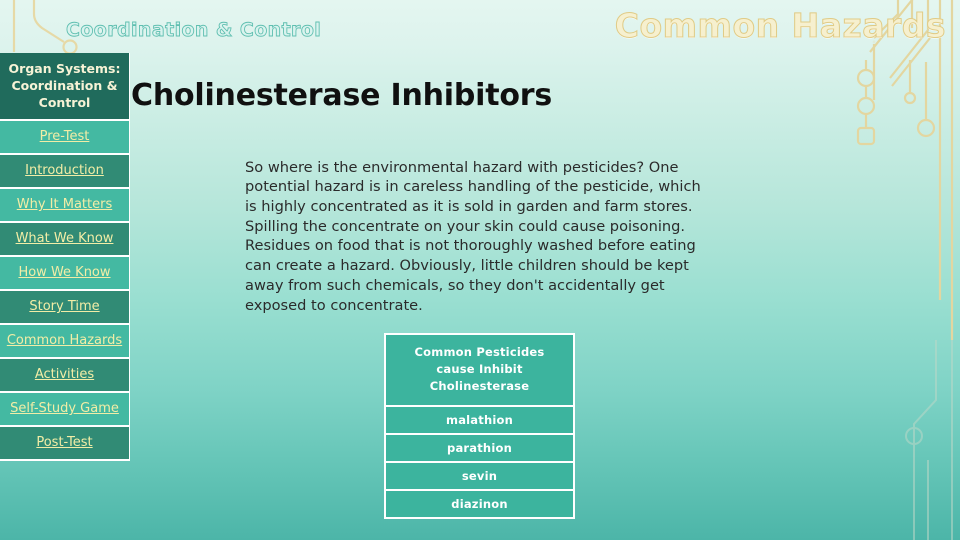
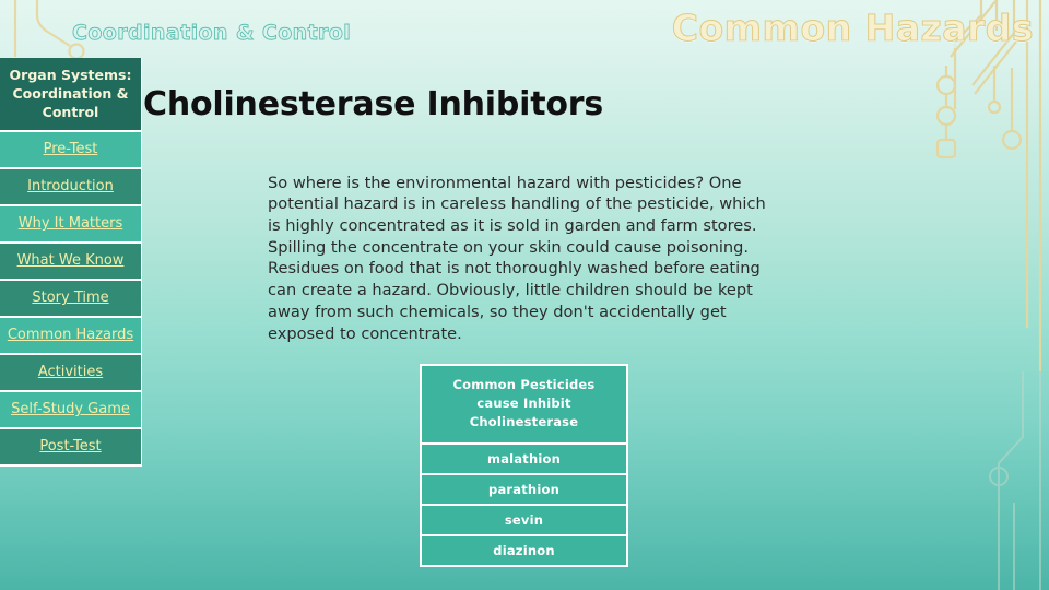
  Coordination & Control
  Common Hazards
  Cholinesterase Inhibitors
  Organ Systems: Coordination & Control
  Pre-Test
  Introduction
  Why It Matters
  What We Know
- How We Know
  Story Time
  Common Hazards
  Activities
  Self-Study Game
  Post-Test
  So where is the environmental hazard with pesticides? One potential hazard is in careless handling of the pesticide, which is highly concentrated as it is sold in garden and farm stores. Spilling the concentrate on your skin could cause poisoning. Residues on food that is not thoroughly washed before eating can create a hazard. Obviously, little children should be kept away from such chemicals, so they don't accidentally get exposed to concentrate.
  Common Pesticides cause Inhibit Cholinesterase
  malathion
  parathion
  sevin
  diazinon
